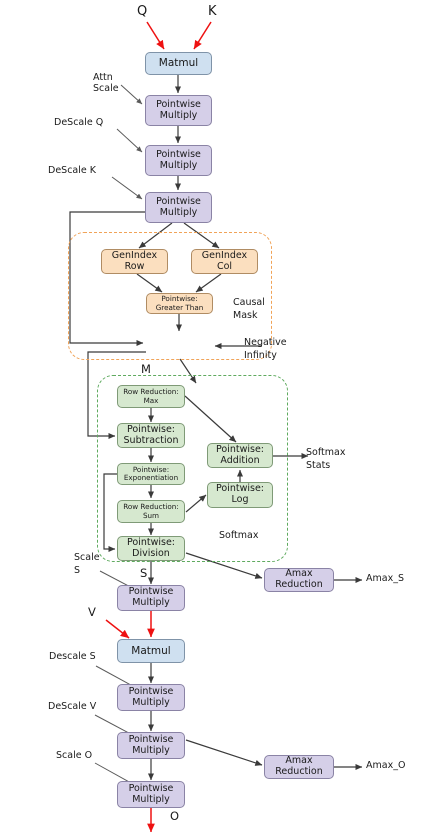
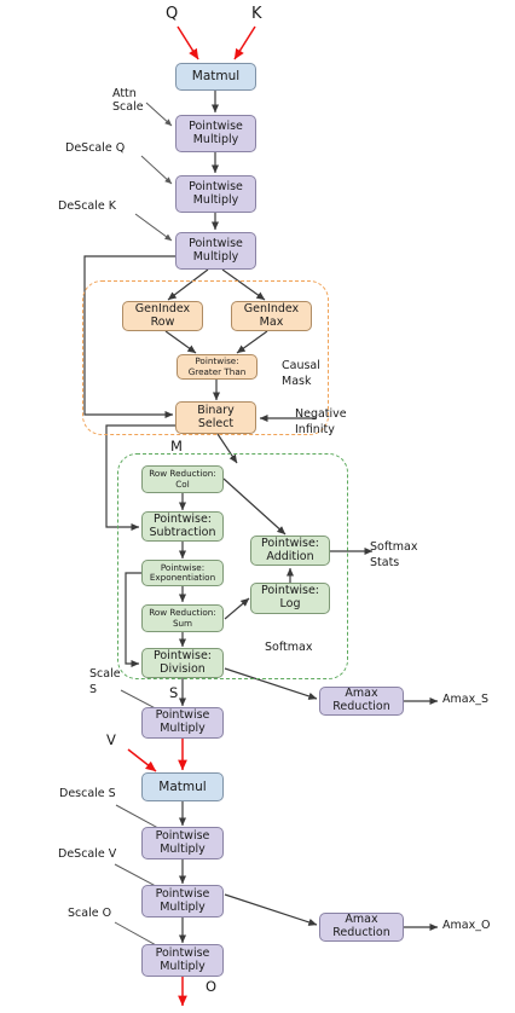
  Matmul
  Pointwise
  Multiply
  Pointwise
  Multiply
  Pointwise
  Multiply
  GenIndex
  Row
  GenIndex
- Col
+ Max
  Pointwise:
  Greater Than
+ Binary
+ Select
  Row Reduction:
- Max
+ Col
  Pointwise:
  Subtraction
  Pointwise:
  Exponentiation
  Row Reduction:
  Sum
  Pointwise:
  Division
  Pointwise:
  Addition
  Pointwise:
  Log
  Amax
  Reduction
  Pointwise
  Multiply
  Matmul
  Pointwise
  Multiply
  Pointwise
  Multiply
  Pointwise
  Multiply
  Amax
  Reduction
  Q
  K
  Attn
  Scale
  DeScale Q
  DeScale K
  Causal
  Mask
  Negative
  Infinity
  M
  Softmax
  Stats
  Softmax
  Scale
  S
  S
  Amax_S
  V
  Descale S
  DeScale V
  Scale O
  Amax_O
  O
